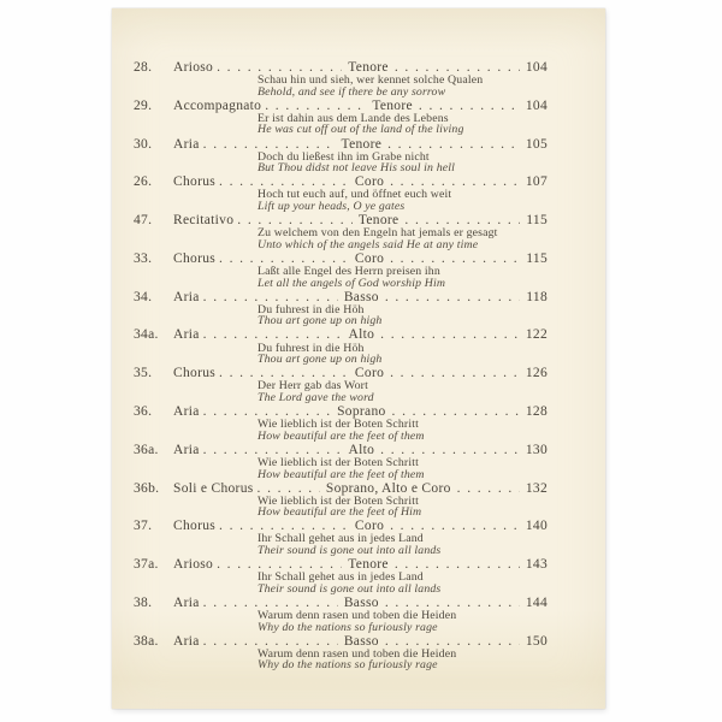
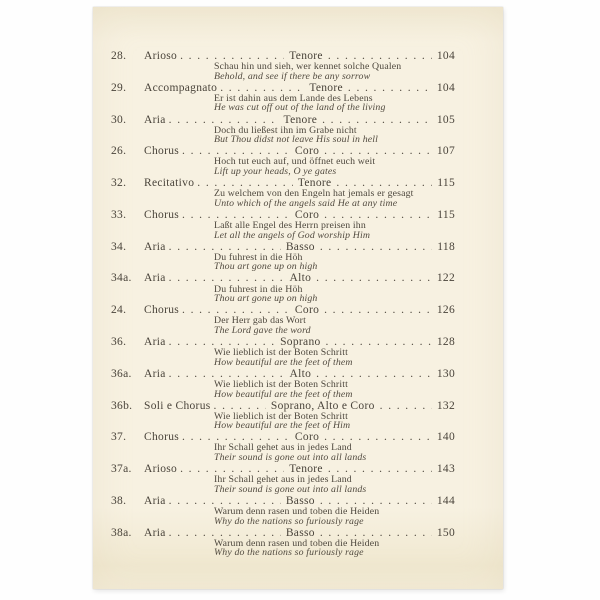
  28.
  Arioso
  Tenore
  104
  Schau hin und sieh, wer kennet solche Qualen
  Behold, and see if there be any sorrow
  29.
  Accompagnato
  Tenore
  104
  Er ist dahin aus dem Lande des Lebens
  He was cut off out of the land of the living
  30.
  Aria
  Tenore
  105
  Doch du ließest ihn im Grabe nicht
  But Thou didst not leave His soul in hell
  26.
  Chorus
  Coro
  107
  Hoch tut euch auf, und öffnet euch weit
  Lift up your heads, O ye gates
- 47.
+ 32.
  Recitativo
  Tenore
  115
  Zu welchem von den Engeln hat jemals er gesagt
  Unto which of the angels said He at any time
  33.
  Chorus
  Coro
  115
  Laßt alle Engel des Herrn preisen ihn
  Let all the angels of God worship Him
  34.
  Aria
  Basso
  118
  Du fuhrest in die Höh
  Thou art gone up on high
  34a.
  Aria
  Alto
  122
  Du fuhrest in die Höh
  Thou art gone up on high
- 35.
+ 24.
  Chorus
  Coro
  126
  Der Herr gab das Wort
  The Lord gave the word
  36.
  Aria
  Soprano
  128
  Wie lieblich ist der Boten Schritt
  How beautiful are the feet of them
  36a.
  Aria
  Alto
  130
  Wie lieblich ist der Boten Schritt
  How beautiful are the feet of them
  36b.
  Soli e Chorus
  Soprano, Alto e Coro
  132
  Wie lieblich ist der Boten Schritt
  How beautiful are the feet of Him
  37.
  Chorus
  Coro
  140
  Ihr Schall gehet aus in jedes Land
  Their sound is gone out into all lands
  37a.
  Arioso
  Tenore
  143
  Ihr Schall gehet aus in jedes Land
  Their sound is gone out into all lands
  38.
  Aria
  Basso
  144
  Warum denn rasen und toben die Heiden
  Why do the nations so furiously rage
  38a.
  Aria
  Basso
  150
  Warum denn rasen und toben die Heiden
  Why do the nations so furiously rage
